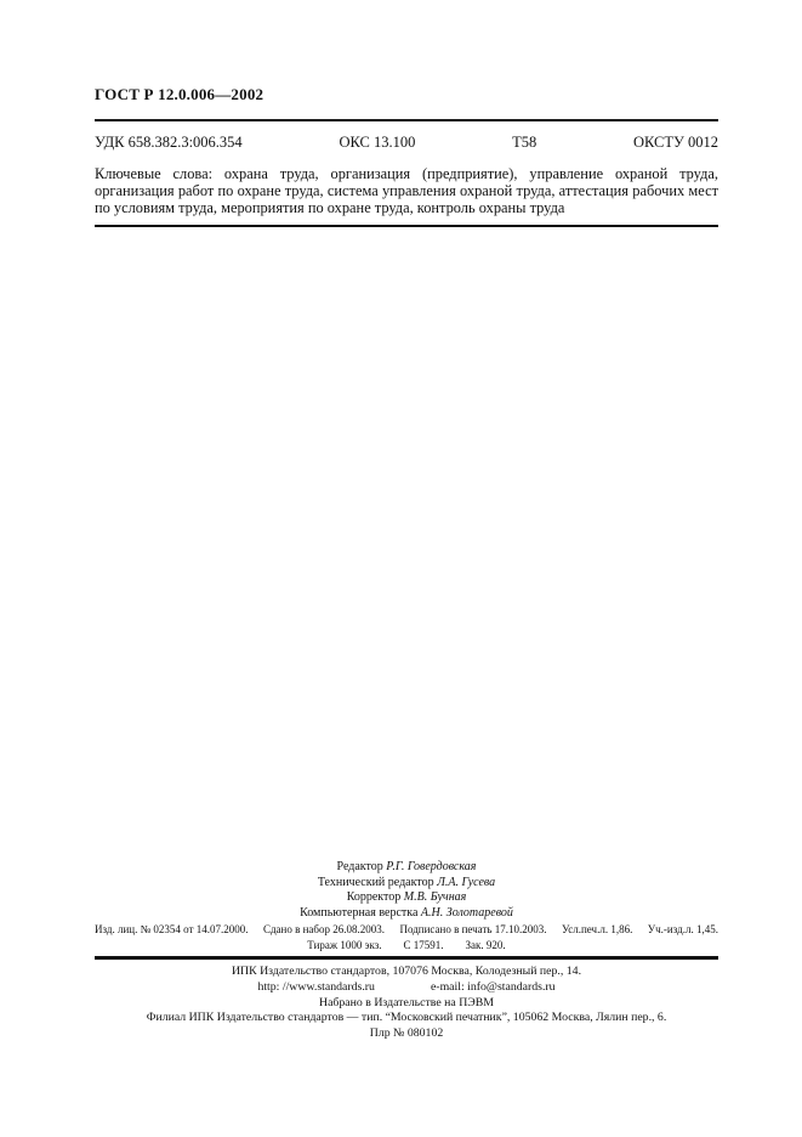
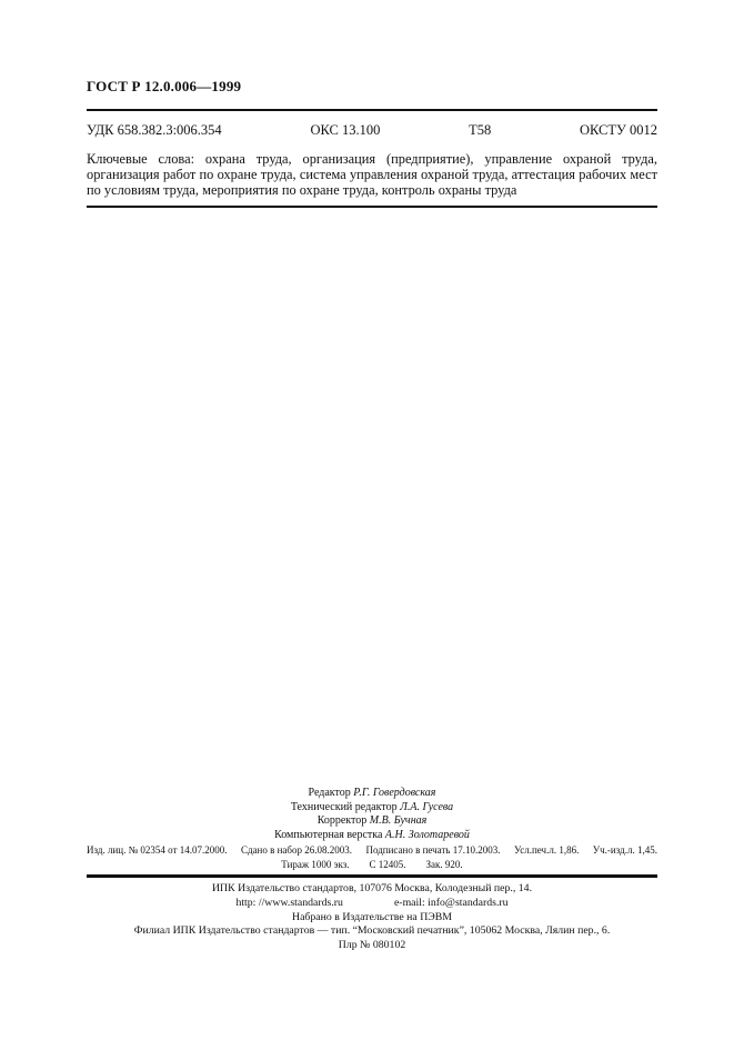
- ГОСТ Р 12.0.006—2002
+ ГОСТ Р 12.0.006—1999
  УДК 658.382.3:006.354
  ОКС 13.100
  Т58
  ОКСТУ 0012
  Ключевые слова: охрана труда, организация (предприятие), управление охраной труда, организация работ по охране труда, система управления охраной труда, аттестация рабочих мест по условиям труда, мероприятия по охране труда, контроль охраны труда
  Редактор Р.Г. Говердовская
  Технический редактор Л.А. Гусева
  Корректор М.В. Бучная
  Компьютерная верстка А.Н. Золотаревой
  Изд. лиц. № 02354 от 14.07.2000.
  Сдано в набор 26.08.2003.
  Подписано в печать 17.10.2003.
  Усл.печ.л. 1,86.
  Уч.-изд.л. 1,45.
  Тираж 1000 экз.
- С 17591.
+ С 12405.
  Зак. 920.
  ИПК Издательство стандартов, 107076 Москва, Колодезный пер., 14.
  http: //www.standards.ru
  e-mail: info@standards.ru
  Набрано в Издательстве на ПЭВМ
  Филиал ИПК Издательство стандартов — тип. “Московский печатник”, 105062 Москва, Лялин пер., 6.
  Плр № 080102
